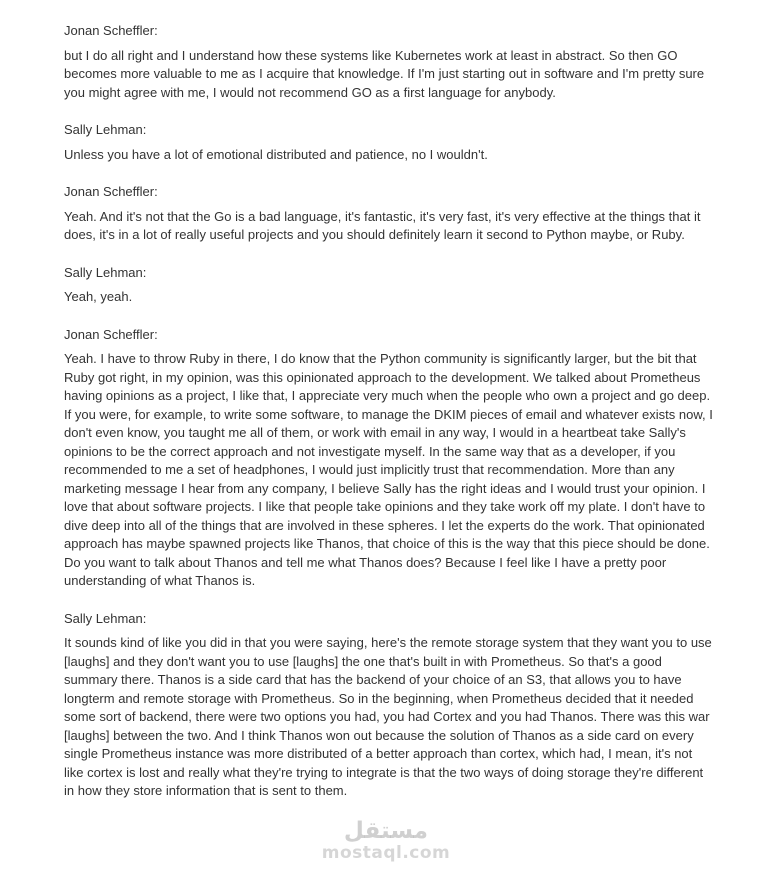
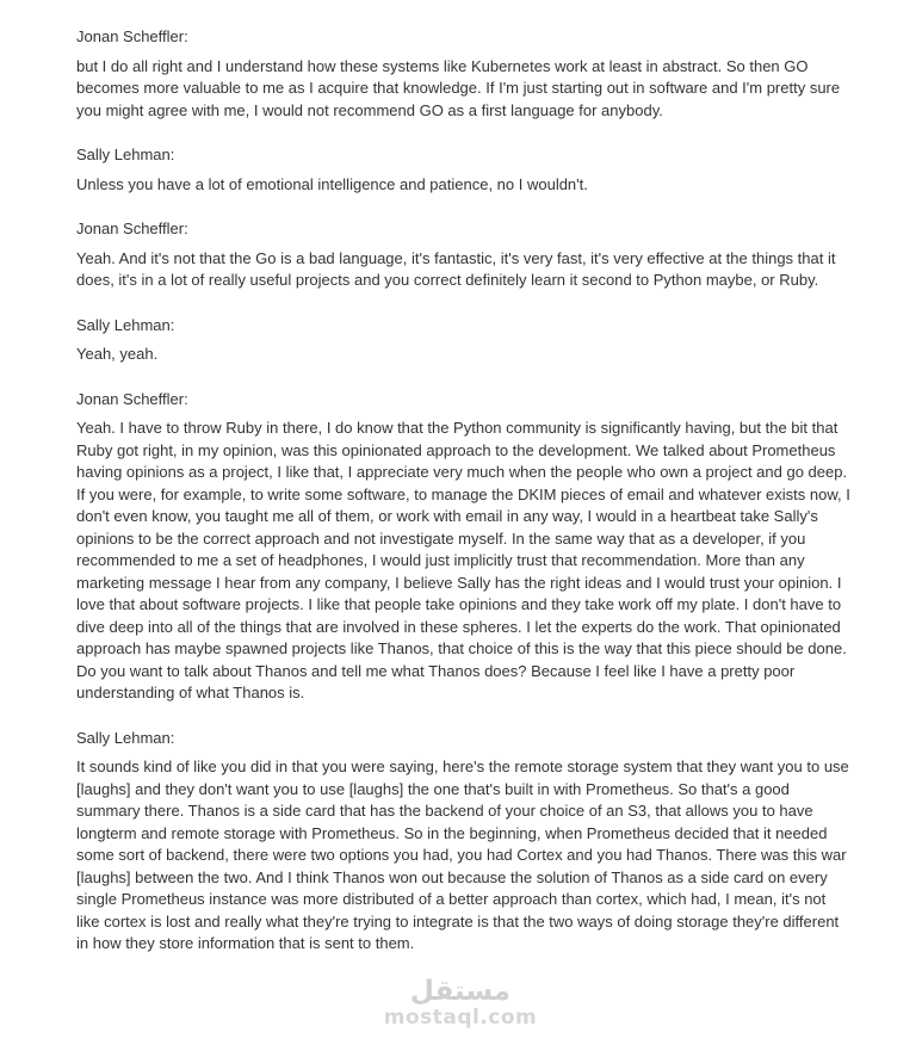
  Jonan Scheffler:
  but I do all right and I understand how these systems like Kubernetes work at least in abstract. So then GO becomes more valuable to me as I acquire that knowledge. If I'm just starting out in software and I'm pretty sure you might agree with me, I would not recommend GO as a first language for anybody.
  Sally Lehman:
- Unless you have a lot of emotional distributed and patience, no I wouldn't.
+ Unless you have a lot of emotional intelligence and patience, no I wouldn't.
  Jonan Scheffler:
- Yeah. And it's not that the Go is a bad language, it's fantastic, it's very fast, it's very effective at the things that it does, it's in a lot of really useful projects and you should definitely learn it second to Python maybe, or Ruby.
+ Yeah. And it's not that the Go is a bad language, it's fantastic, it's very fast, it's very effective at the things that it does, it's in a lot of really useful projects and you correct definitely learn it second to Python maybe, or Ruby.
  Sally Lehman:
  Yeah, yeah.
  Jonan Scheffler:
- Yeah. I have to throw Ruby in there, I do know that the Python community is significantly larger, but the bit that Ruby got right, in my opinion, was this opinionated approach to the development. We talked about Prometheus having opinions as a project, I like that, I appreciate very much when the people who own a project and go deep. If you were, for example, to write some software, to manage the DKIM pieces of email and whatever exists now, I don't even know, you taught me all of them, or work with email in any way, I would in a heartbeat take Sally's opinions to be the correct approach and not investigate myself. In the same way that as a developer, if you recommended to me a set of headphones, I would just implicitly trust that recommendation. More than any marketing message I hear from any company, I believe Sally has the right ideas and I would trust your opinion. I love that about software projects. I like that people take opinions and they take work off my plate. I don't have to dive deep into all of the things that are involved in these spheres. I let the experts do the work. That opinionated approach has maybe spawned projects like Thanos, that choice of this is the way that this piece should be done. Do you want to talk about Thanos and tell me what Thanos does? Because I feel like I have a pretty poor understanding of what Thanos is.
+ Yeah. I have to throw Ruby in there, I do know that the Python community is significantly having, but the bit that Ruby got right, in my opinion, was this opinionated approach to the development. We talked about Prometheus having opinions as a project, I like that, I appreciate very much when the people who own a project and go deep. If you were, for example, to write some software, to manage the DKIM pieces of email and whatever exists now, I don't even know, you taught me all of them, or work with email in any way, I would in a heartbeat take Sally's opinions to be the correct approach and not investigate myself. In the same way that as a developer, if you recommended to me a set of headphones, I would just implicitly trust that recommendation. More than any marketing message I hear from any company, I believe Sally has the right ideas and I would trust your opinion. I love that about software projects. I like that people take opinions and they take work off my plate. I don't have to dive deep into all of the things that are involved in these spheres. I let the experts do the work. That opinionated approach has maybe spawned projects like Thanos, that choice of this is the way that this piece should be done. Do you want to talk about Thanos and tell me what Thanos does? Because I feel like I have a pretty poor understanding of what Thanos is.
  Sally Lehman:
  It sounds kind of like you did in that you were saying, here's the remote storage system that they want you to use [laughs] and they don't want you to use [laughs] the one that's built in with Prometheus. So that's a good summary there. Thanos is a side card that has the backend of your choice of an S3, that allows you to have longterm and remote storage with Prometheus. So in the beginning, when Prometheus decided that it needed some sort of backend, there were two options you had, you had Cortex and you had Thanos. There was this war [laughs] between the two. And I think Thanos won out because the solution of Thanos as a side card on every single Prometheus instance was more distributed of a better approach than cortex, which had, I mean, it's not like cortex is lost and really what they're trying to integrate is that the two ways of doing storage they're different in how they store information that is sent to them.
  مستقل
  mostaql.com
